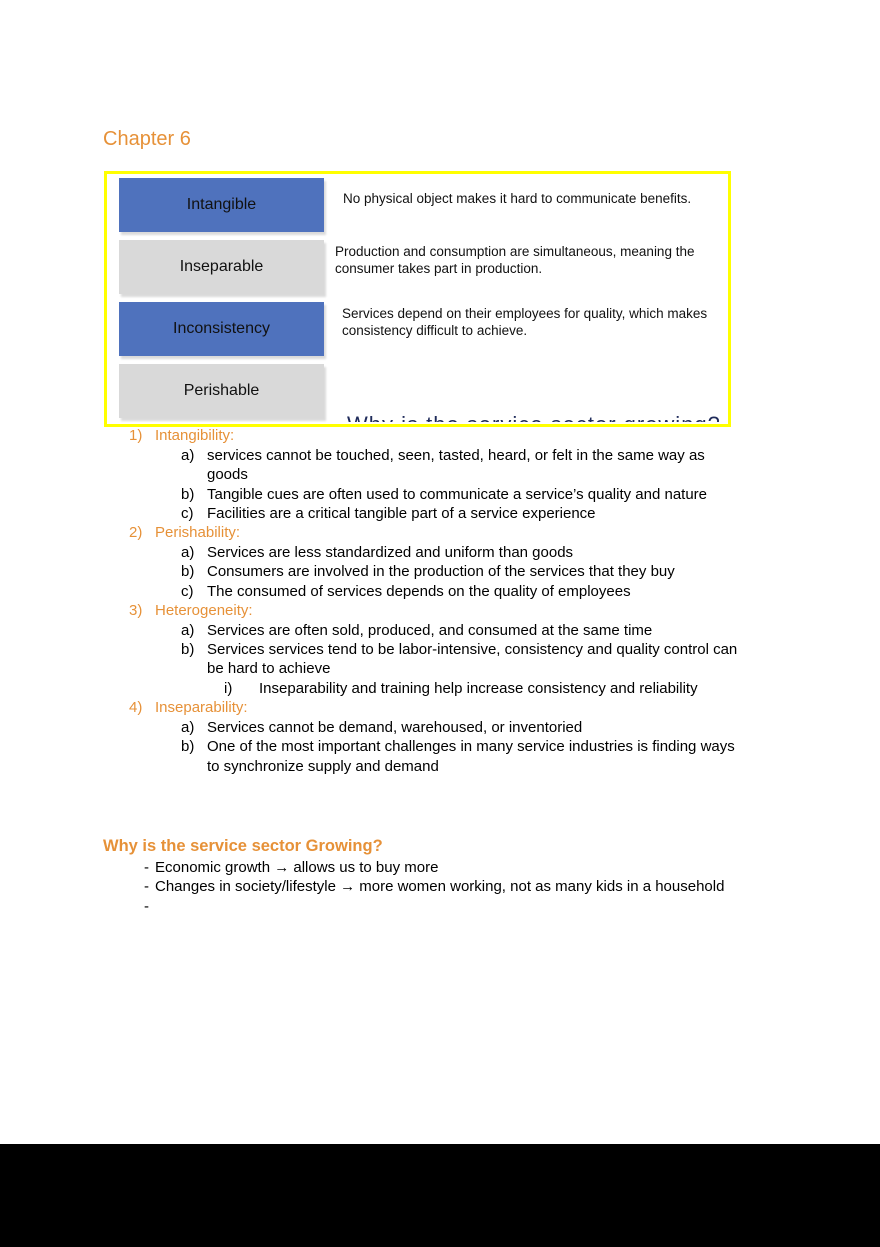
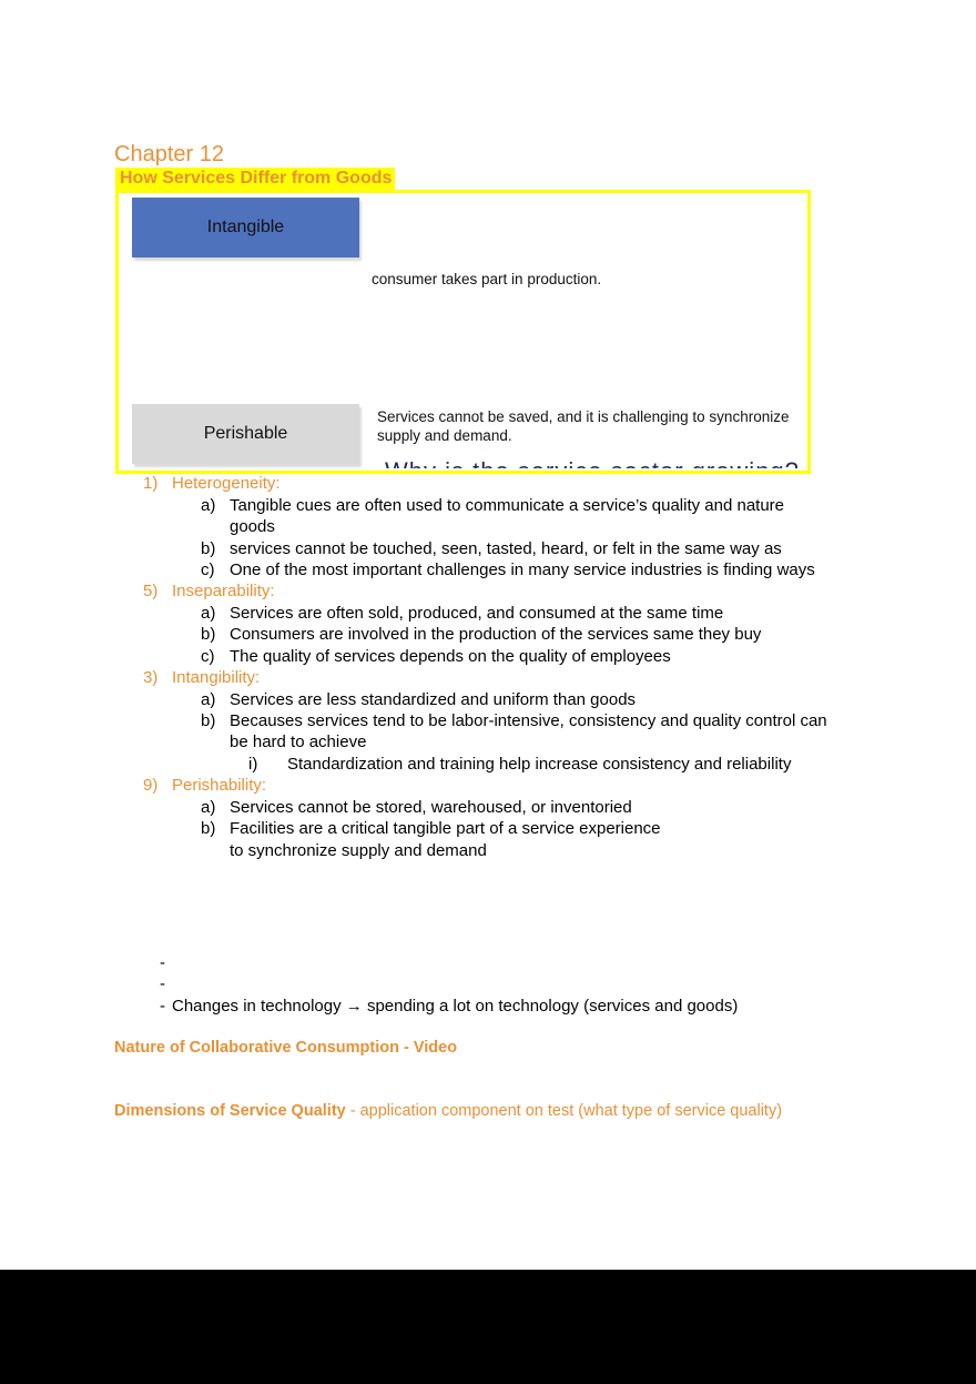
- Chapter 6
+ Chapter 12
+ How Services Differ from Goods
  Intangible
- No physical object makes it hard to communicate benefits.
- Inseparable
- Production and consumption are simultaneous, meaning the
  consumer takes part in production.
- Inconsistency
- Services depend on their employees for quality, which makes
- consistency difficult to achieve.
  Perishable
+ Services cannot be saved, and it is challenging to synchronize
+ supply and demand.
  1)
- Intangibility:
+ Heterogeneity:
  a)
- services cannot be touched, seen, tasted, heard, or felt in the same way as
+ Tangible cues are often used to communicate a service’s quality and nature
  goods
  b)
- Tangible cues are often used to communicate a service’s quality and nature
+ services cannot be touched, seen, tasted, heard, or felt in the same way as
  c)
- Facilities are a critical tangible part of a service experience
+ One of the most important challenges in many service industries is finding ways
- 2)
+ 5)
- Perishability:
+ Inseparability:
  a)
- Services are less standardized and uniform than goods
+ Services are often sold, produced, and consumed at the same time
  b)
- Consumers are involved in the production of the services that they buy
+ Consumers are involved in the production of the services same they buy
  c)
- The consumed of services depends on the quality of employees
+ The quality of services depends on the quality of employees
  3)
- Heterogeneity:
+ Intangibility:
  a)
- Services are often sold, produced, and consumed at the same time
+ Services are less standardized and uniform than goods
  b)
- Services services tend to be labor-intensive, consistency and quality control can
+ Becauses services tend to be labor-intensive, consistency and quality control can
  be hard to achieve
  i)
- Inseparability and training help increase consistency and reliability
+ Standardization and training help increase consistency and reliability
- 4)
+ 9)
- Inseparability:
+ Perishability:
  a)
- Services cannot be demand, warehoused, or inventoried
+ Services cannot be stored, warehoused, or inventoried
  b)
- One of the most important challenges in many service industries is finding ways
+ Facilities are a critical tangible part of a service experience
  to synchronize supply and demand
- Why is the service sector Growing?
  -
- Economic growth → allows us to buy more
  -
- Changes in society/lifestyle → more women working, not as many kids in a household
  -
+ Changes in technology → spending a lot on technology (services and goods)
+ Nature of Collaborative Consumption - Video
+ Dimensions of Service Quality - application component on test (what type of service quality)
